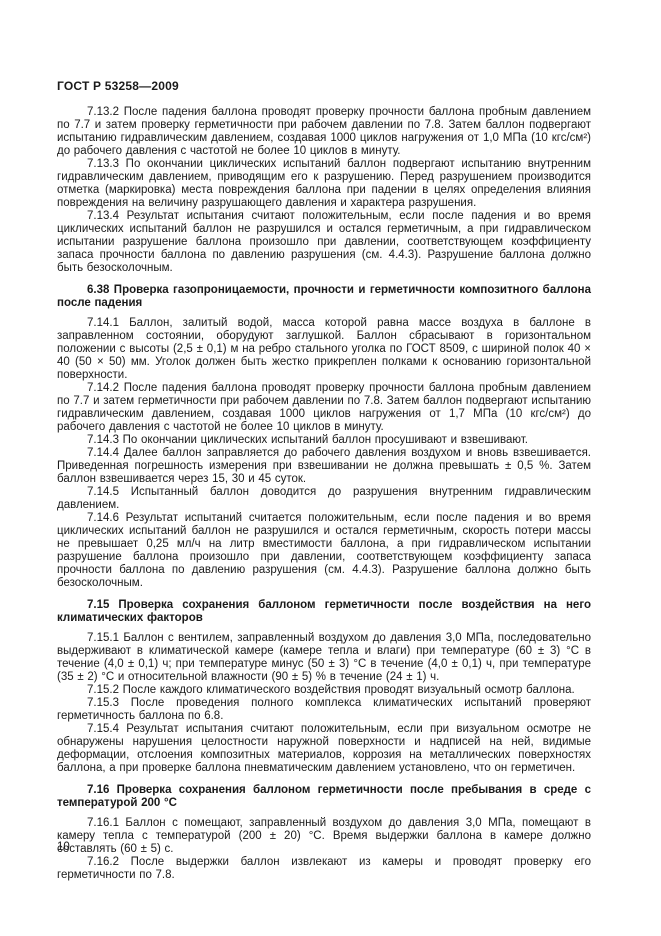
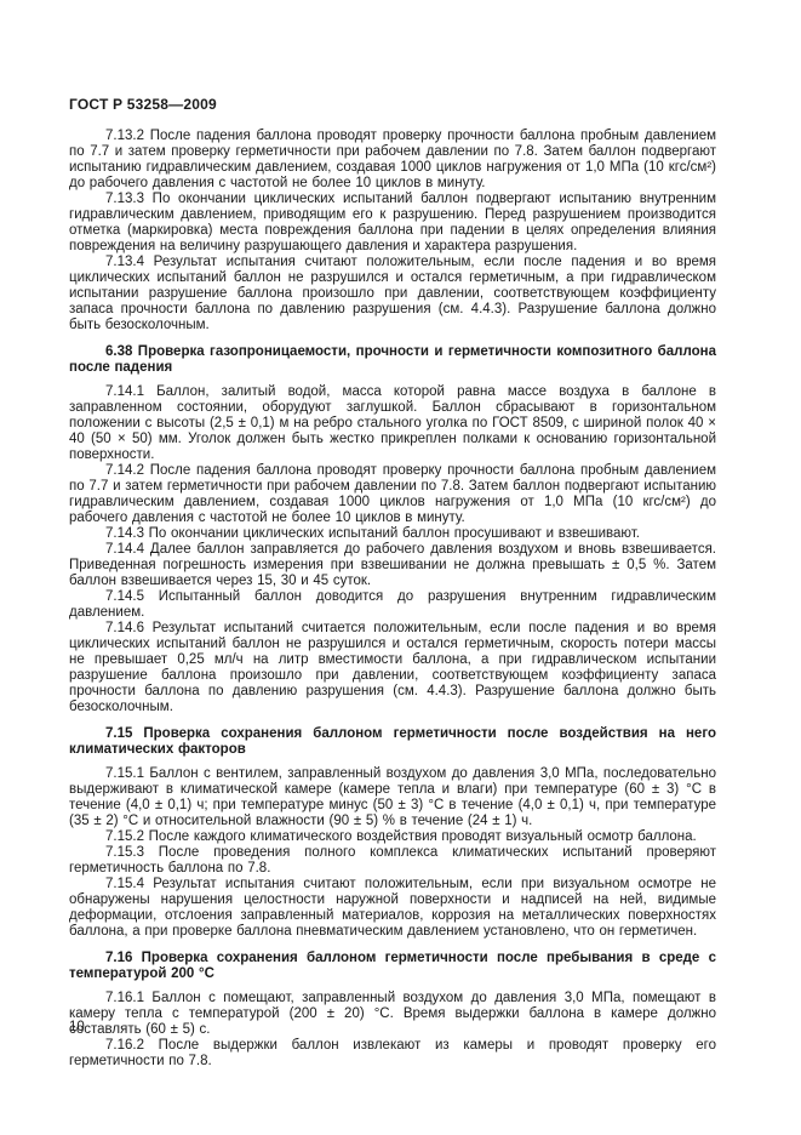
  ГОСТ Р 53258—2009
  7.13.2 После падения баллона проводят проверку прочности баллона пробным давлением по 7.7 и затем проверку герметичности при рабочем давлении по 7.8. Затем баллон подвергают испытанию гидравлическим давлением, создавая 1000 циклов нагружения от 1,0 МПа (10 кгс/см²) до рабочего давления с частотой не более 10 циклов в минуту.
  7.13.3 По окончании циклических испытаний баллон подвергают испытанию внутренним гидравлическим давлением, приводящим его к разрушению. Перед разрушением производится отметка (маркировка) места повреждения баллона при падении в целях определения влияния повреждения на величину разрушающего давления и характера разрушения.
  7.13.4 Результат испытания считают положительным, если после падения и во время циклических испытаний баллон не разрушился и остался герметичным, а при гидравлическом испытании разрушение баллона произошло при давлении, соответствующем коэффициенту запаса прочности баллона по давлению разрушения (см. 4.4.3). Разрушение баллона должно быть безосколочным.
  6.38 Проверка газопроницаемости, прочности и герметичности композитного баллона после падения
  7.14.1 Баллон, залитый водой, масса которой равна массе воздуха в баллоне в заправленном состоянии, оборудуют заглушкой. Баллон сбрасывают в горизонтальном положении с высоты (2,5 ± 0,1) м на ребро стального уголка по ГОСТ 8509, с шириной полок 40 × 40 (50 × 50) мм. Уголок должен быть жестко прикреплен полками к основанию горизонтальной поверхности.
- 7.14.2 После падения баллона проводят проверку прочности баллона пробным давлением по 7.7 и затем герметичности при рабочем давлении по 7.8. Затем баллон подвергают испытанию гидравлическим давлением, создавая 1000 циклов нагружения от 1,7 МПа (10 кгс/см²) до рабочего давления с частотой не более 10 циклов в минуту.
+ 7.14.2 После падения баллона проводят проверку прочности баллона пробным давлением по 7.7 и затем герметичности при рабочем давлении по 7.8. Затем баллон подвергают испытанию гидравлическим давлением, создавая 1000 циклов нагружения от 1,0 МПа (10 кгс/см²) до рабочего давления с частотой не более 10 циклов в минуту.
  7.14.3 По окончании циклических испытаний баллон просушивают и взвешивают.
  7.14.4 Далее баллон заправляется до рабочего давления воздухом и вновь взвешивается. Приведенная погрешность измерения при взвешивании не должна превышать ± 0,5 %. Затем баллон взвешивается через 15, 30 и 45 суток.
  7.14.5 Испытанный баллон доводится до разрушения внутренним гидравлическим давлением.
  7.14.6 Результат испытаний считается положительным, если после падения и во время циклических испытаний баллон не разрушился и остался герметичным, скорость потери массы не превышает 0,25 мл/ч на литр вместимости баллона, а при гидравлическом испытании разрушение баллона произошло при давлении, соответствующем коэффициенту запаса прочности баллона по давлению разрушения (см. 4.4.3). Разрушение баллона должно быть безосколочным.
  7.15 Проверка сохранения баллоном герметичности после воздействия на него климатических факторов
  7.15.1 Баллон с вентилем, заправленный воздухом до давления 3,0 МПа, последовательно выдерживают в климатической камере (камере тепла и влаги) при температуре (60 ± 3) °С в течение (4,0 ± 0,1) ч; при температуре минус (50 ± 3) °С в течение (4,0 ± 0,1) ч, при температуре (35 ± 2) °С и относительной влажности (90 ± 5) % в течение (24 ± 1) ч.
  7.15.2 После каждого климатического воздействия проводят визуальный осмотр баллона.
- 7.15.3 После проведения полного комплекса климатических испытаний проверяют герметичность баллона по 6.8.
+ 7.15.3 После проведения полного комплекса климатических испытаний проверяют герметичность баллона по 7.8.
- 7.15.4 Результат испытания считают положительным, если при визуальном осмотре не обнаружены нарушения целостности наружной поверхности и надписей на ней, видимые деформации, отслоения композитных материалов, коррозия на металлических поверхностях баллона, а при проверке баллона пневматическим давлением установлено, что он герметичен.
+ 7.15.4 Результат испытания считают положительным, если при визуальном осмотре не обнаружены нарушения целостности наружной поверхности и надписей на ней, видимые деформации, отслоения заправленный материалов, коррозия на металлических поверхностях баллона, а при проверке баллона пневматическим давлением установлено, что он герметичен.
  7.16 Проверка сохранения баллоном герметичности после пребывания в среде с температурой 200 °С
  7.16.1 Баллон с помещают, заправленный воздухом до давления 3,0 МПа, помещают в камеру тепла с температурой (200 ± 20) °С. Время выдержки баллона в камере должно составлять (60 ± 5) с.
  7.16.2 После выдержки баллон извлекают из камеры и проводят проверку его герметичности по 7.8.
  10
